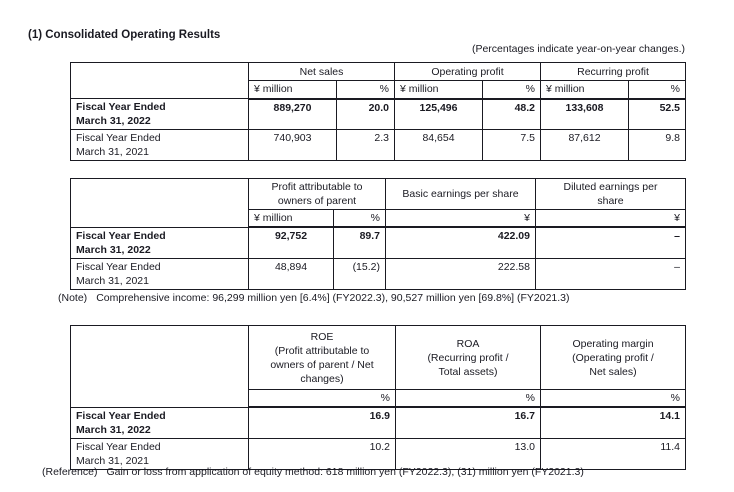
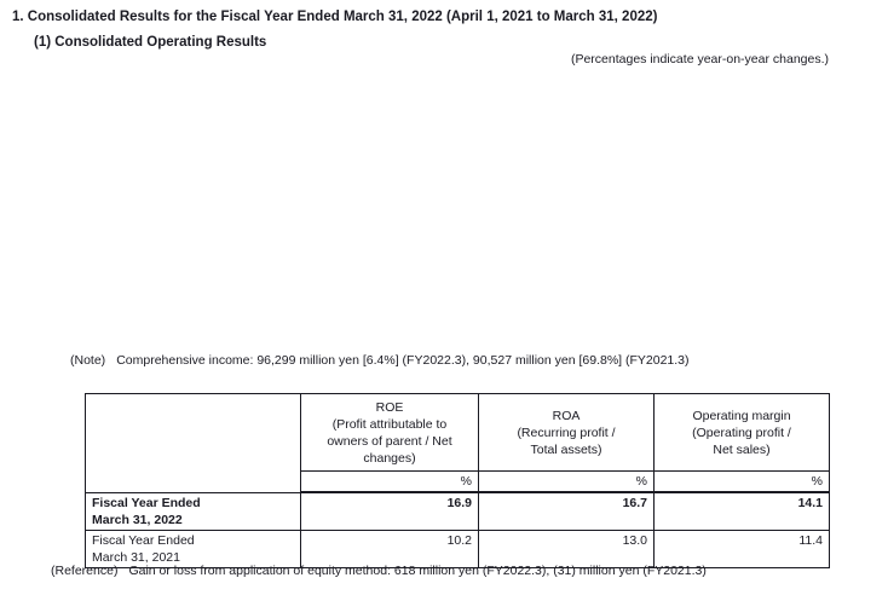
+ 1. Consolidated Results for the Fiscal Year Ended March 31, 2022 (April 1, 2021 to March 31, 2022)
  (1) Consolidated Operating Results
  (Percentages indicate year-on-year changes.)
- 	Net sales	Operating profit	Recurring profit
- ¥ million	%	¥ million	%	¥ million	%
- Fiscal Year Ended March 31, 2022	889,270	20.0	125,496	48.2	133,608	52.5
- Fiscal Year Ended March 31, 2021	740,903	2.3	84,654	7.5	87,612	9.8
- 	Profit attributable to owners of parent	Basic earnings per share	Diluted earnings per share
- ¥ million	%	¥	¥
- Fiscal Year Ended March 31, 2022	92,752	89.7	422.09	–
- Fiscal Year Ended March 31, 2021	48,894	(15.2)	222.58	–
  (Note) Comprehensive income: 96,299 million yen [6.4%] (FY2022.3), 90,527 million yen [69.8%] (FY2021.3)
  	ROE (Profit attributable to owners of parent / Net changes)	ROA (Recurring profit / Total assets)	Operating margin (Operating profit / Net sales)
  %	%	%
  Fiscal Year Ended March 31, 2022	16.9	16.7	14.1
  Fiscal Year Ended March 31, 2021	10.2	13.0	11.4
  (Reference) Gain or loss from application of equity method: 618 million yen (FY2022.3), (31) million yen (FY2021.3)
